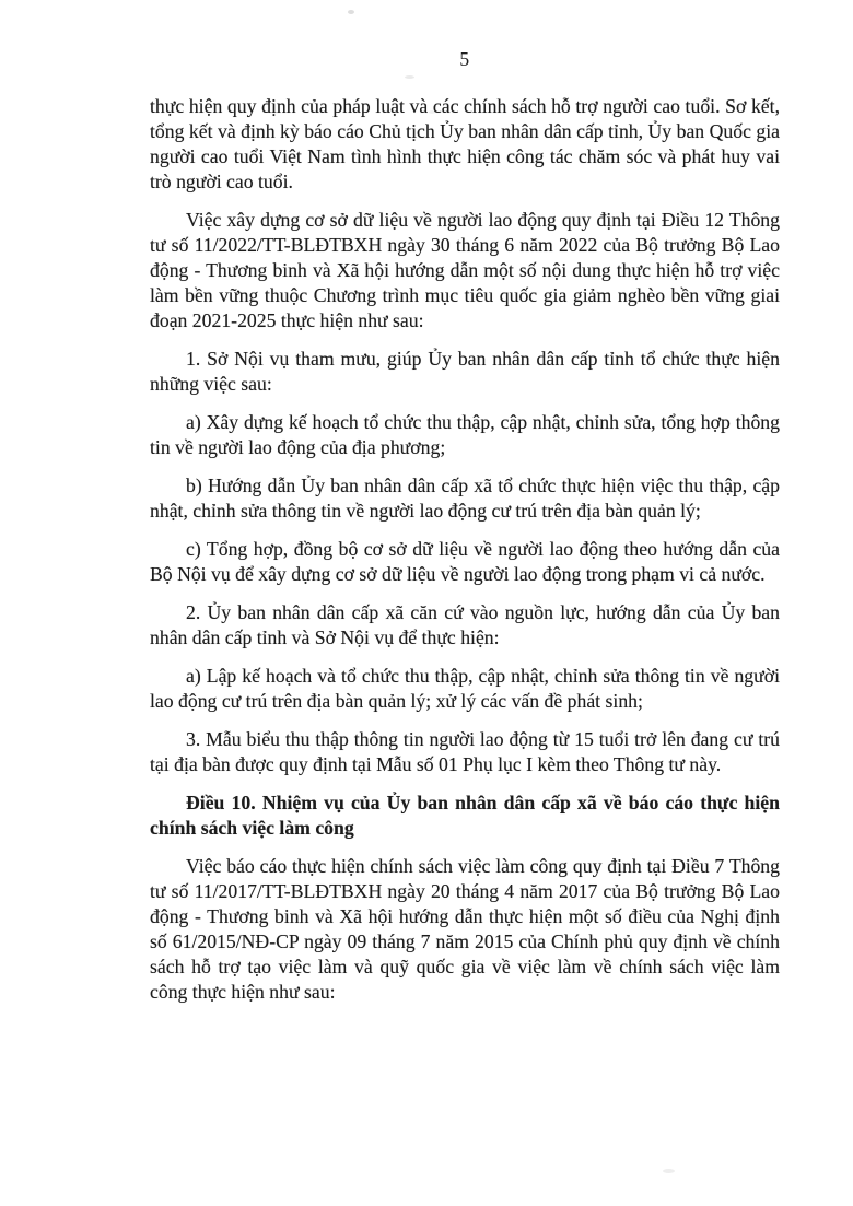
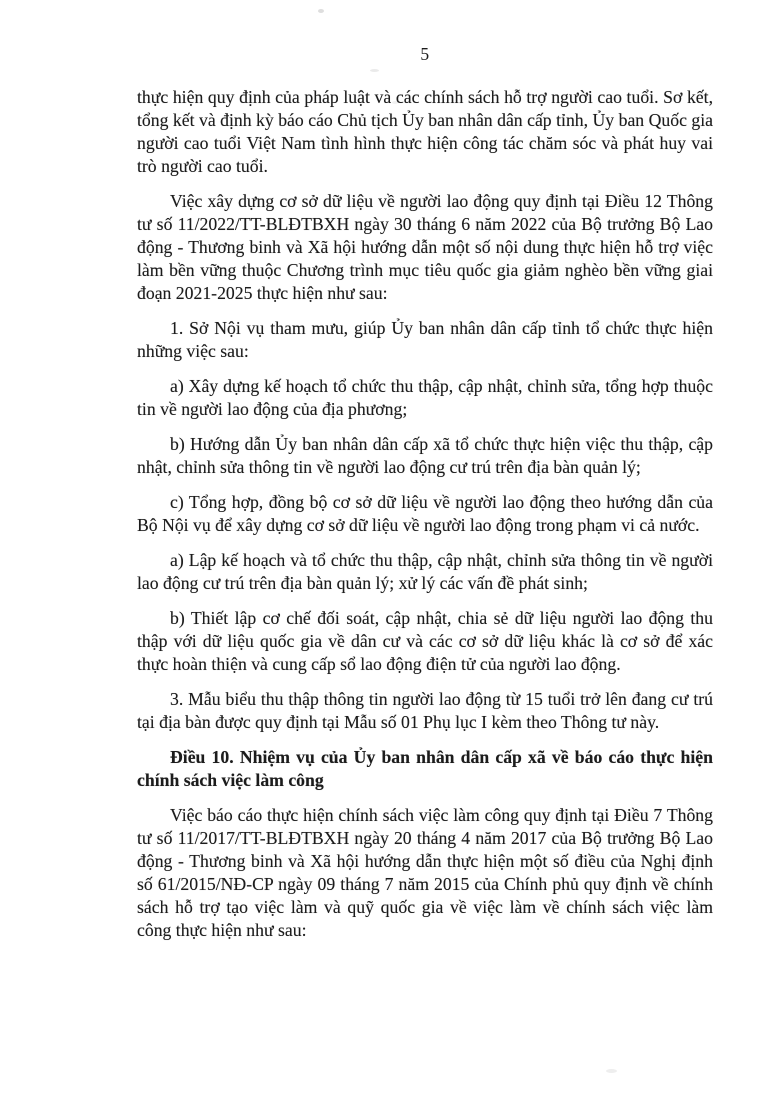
  5
  thực hiện quy định của pháp luật và các chính sách hỗ trợ người cao tuổi. Sơ kết, tổng kết và định kỳ báo cáo Chủ tịch Ủy ban nhân dân cấp tỉnh, Ủy ban Quốc gia người cao tuổi Việt Nam tình hình thực hiện công tác chăm sóc và phát huy vai trò người cao tuổi.
  Việc xây dựng cơ sở dữ liệu về người lao động quy định tại Điều 12 Thông tư số 11/2022/TT-BLĐTBXH ngày 30 tháng 6 năm 2022 của Bộ trưởng Bộ Lao động - Thương binh và Xã hội hướng dẫn một số nội dung thực hiện hỗ trợ việc làm bền vững thuộc Chương trình mục tiêu quốc gia giảm nghèo bền vững giai đoạn 2021-2025 thực hiện như sau:
  1. Sở Nội vụ tham mưu, giúp Ủy ban nhân dân cấp tỉnh tổ chức thực hiện những việc sau:
- a) Xây dựng kế hoạch tổ chức thu thập, cập nhật, chỉnh sửa, tổng hợp thông tin về người lao động của địa phương;
+ a) Xây dựng kế hoạch tổ chức thu thập, cập nhật, chỉnh sửa, tổng hợp thuộc tin về người lao động của địa phương;
  b) Hướng dẫn Ủy ban nhân dân cấp xã tổ chức thực hiện việc thu thập, cập nhật, chỉnh sửa thông tin về người lao động cư trú trên địa bàn quản lý;
  c) Tổng hợp, đồng bộ cơ sở dữ liệu về người lao động theo hướng dẫn của Bộ Nội vụ để xây dựng cơ sở dữ liệu về người lao động trong phạm vi cả nước.
- 2. Ủy ban nhân dân cấp xã căn cứ vào nguồn lực, hướng dẫn của Ủy ban nhân dân cấp tỉnh và Sở Nội vụ để thực hiện:
  a) Lập kế hoạch và tổ chức thu thập, cập nhật, chỉnh sửa thông tin về người lao động cư trú trên địa bàn quản lý; xử lý các vấn đề phát sinh;
+ b) Thiết lập cơ chế đối soát, cập nhật, chia sẻ dữ liệu người lao động thu thập với dữ liệu quốc gia về dân cư và các cơ sở dữ liệu khác là cơ sở để xác thực hoàn thiện và cung cấp sổ lao động điện tử của người lao động.
  3. Mẫu biểu thu thập thông tin người lao động từ 15 tuổi trở lên đang cư trú tại địa bàn được quy định tại Mẫu số 01 Phụ lục I kèm theo Thông tư này.
  Điều 10. Nhiệm vụ của Ủy ban nhân dân cấp xã về báo cáo thực hiện chính sách việc làm công
  Việc báo cáo thực hiện chính sách việc làm công quy định tại Điều 7 Thông tư số 11/2017/TT-BLĐTBXH ngày 20 tháng 4 năm 2017 của Bộ trưởng Bộ Lao động - Thương binh và Xã hội hướng dẫn thực hiện một số điều của Nghị định số 61/2015/NĐ-CP ngày 09 tháng 7 năm 2015 của Chính phủ quy định về chính sách hỗ trợ tạo việc làm và quỹ quốc gia về việc làm về chính sách việc làm công thực hiện như sau:
